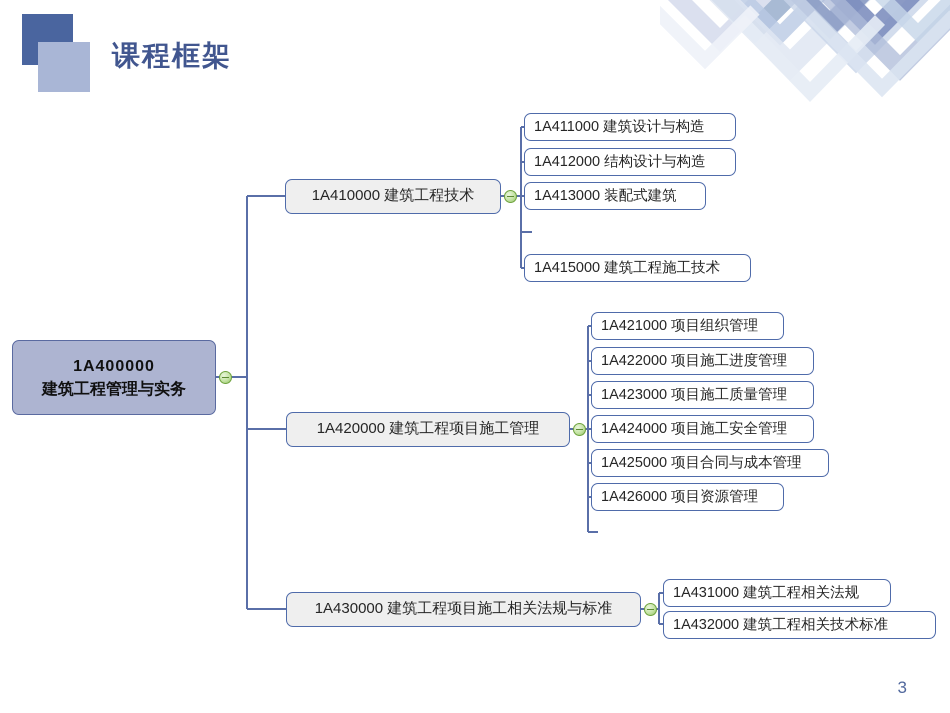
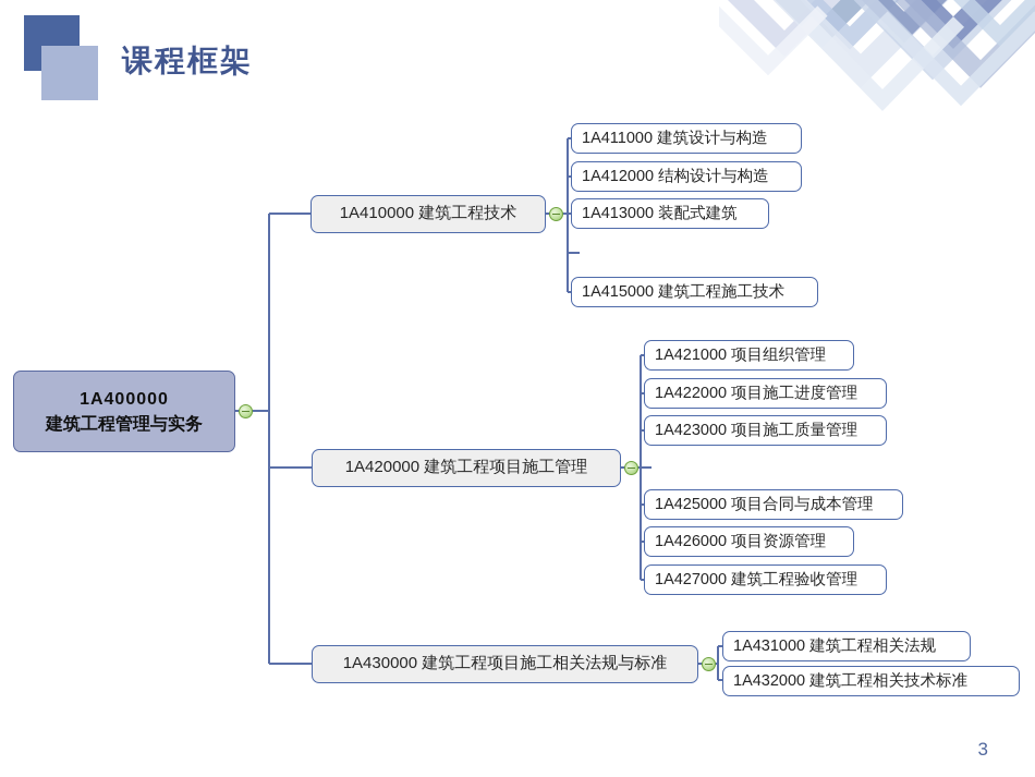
  课程框架
  1A400000
  建筑工程管理与实务
  1A410000 建筑工程技术
  1A411000 建筑设计与构造
  1A412000 结构设计与构造
  1A413000 装配式建筑
  1A415000 建筑工程施工技术
  1A420000 建筑工程项目施工管理
  1A421000 项目组织管理
  1A422000 项目施工进度管理
  1A423000 项目施工质量管理
- 1A424000 项目施工安全管理
  1A425000 项目合同与成本管理
  1A426000 项目资源管理
+ 1A427000 建筑工程验收管理
  1A430000 建筑工程项目施工相关法规与标准
  1A431000 建筑工程相关法规
  1A432000 建筑工程相关技术标准
  3
